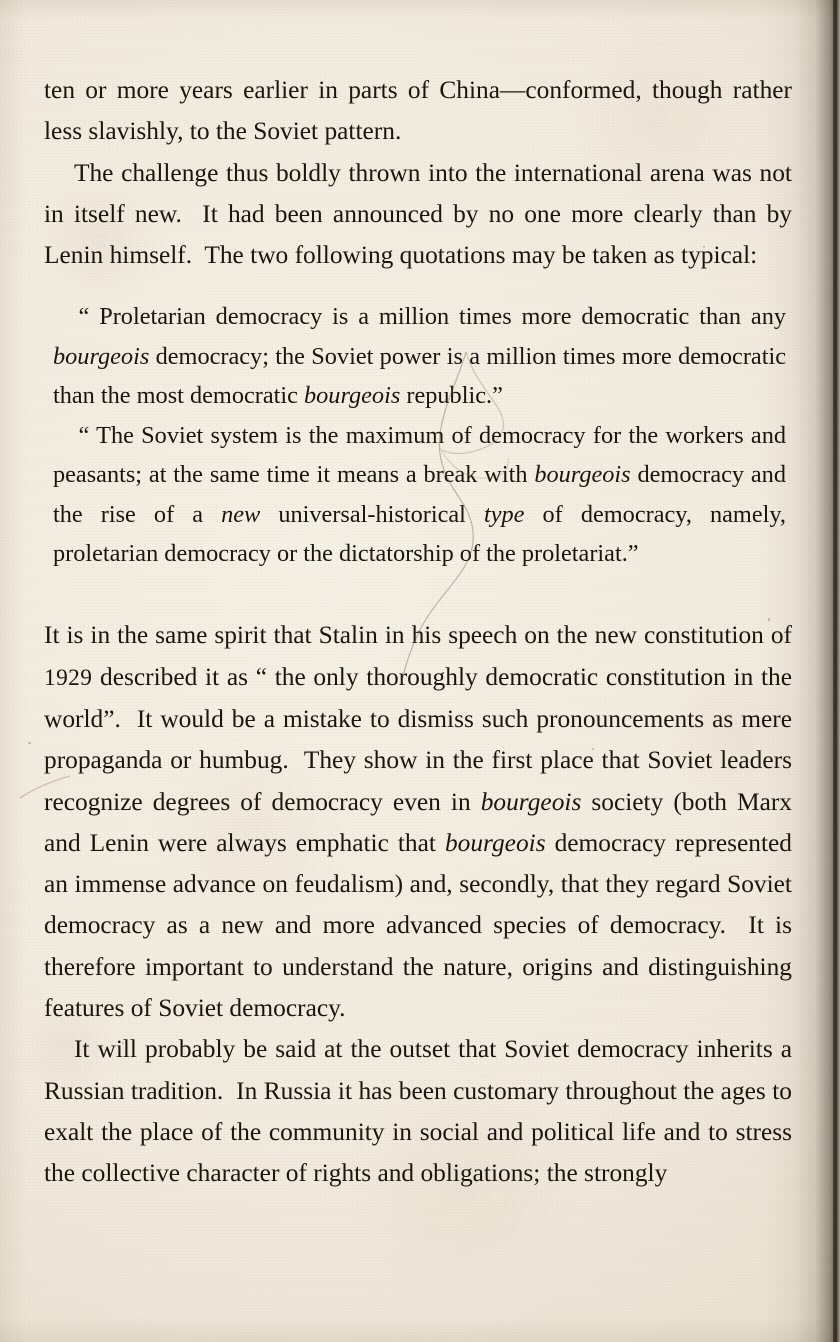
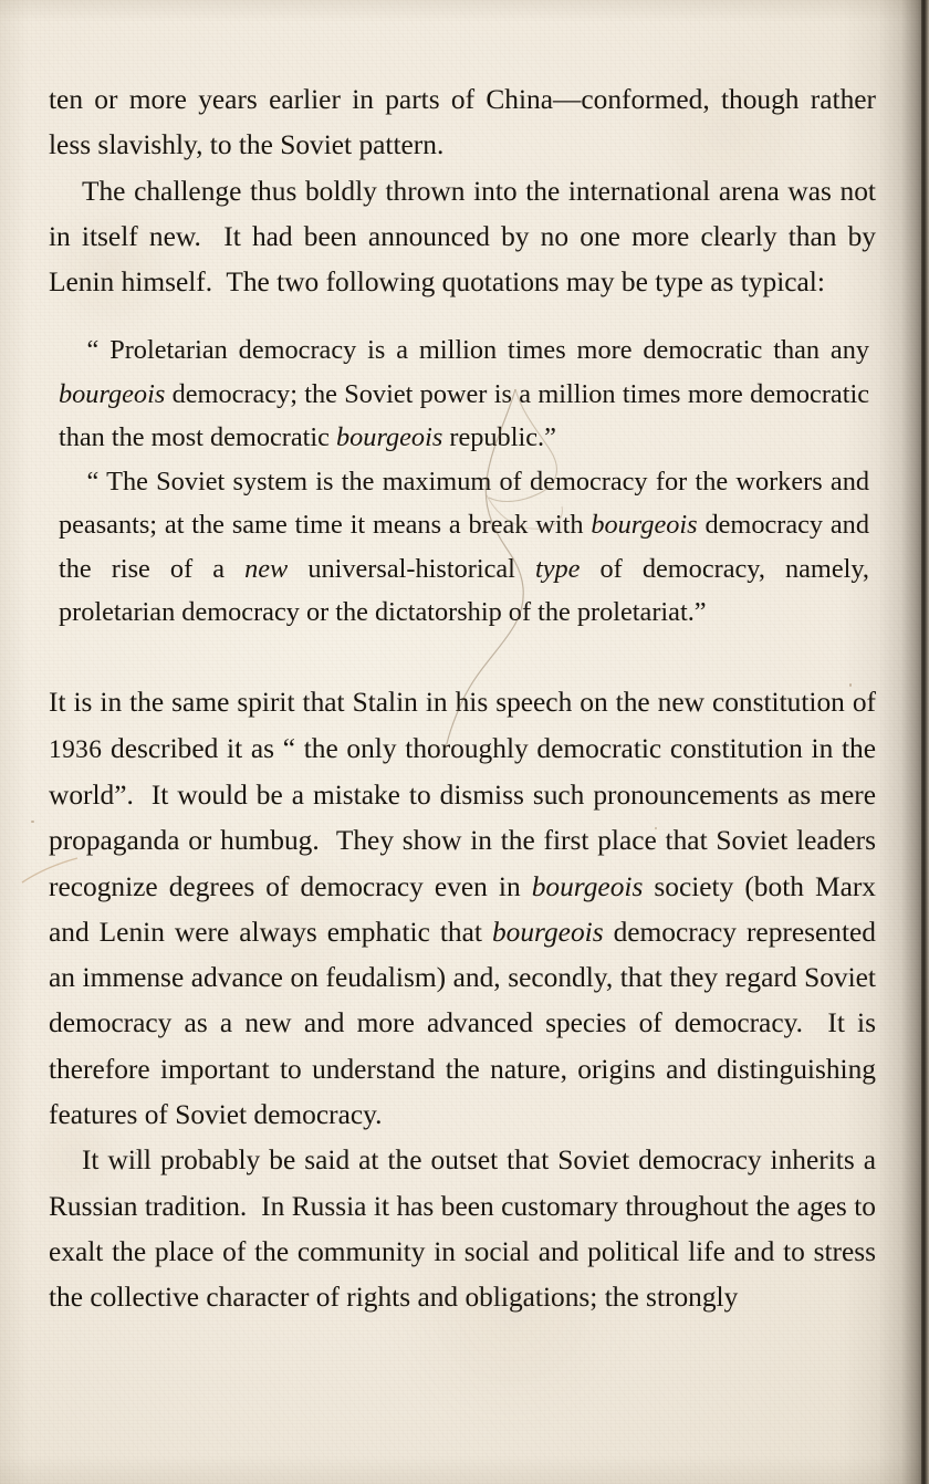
  ten or more years earlier in parts of China—conformed, though rat less slavishly, to the Soviet pattern.
- The challenge thus boldly thrown into the international arena was in itself new. It had been announced by no one more clearly than Lenin himself. The two following quotations may be taken as typical:
+ The challenge thus boldly thrown into the international arena was in itself new. It had been announced by no one more clearly than Lenin himself. The two following quotations may be type as typical:
  “ Proletarian democracy is a million times more democratic than a bourgeois democracy; the Soviet power is a million times more democra than the most democratic bourgeois republic.”
  “ The Soviet system is the maximum of democracy for the workers a peasants; at the same time it means a break with bourgeois democracy a the rise of a new universal-historical type of democracy, name proletarian democracy or the dictatorship of the proletariat.”
- It is in the same spirit that Stalin in his speech on the new constitution 1929 described it as “ the only thoroughly democratic constitution in world”. It would be a mistake to dismiss such pronouncements as m propaganda or humbug. They show in the first place that Soviet lead recognize degrees of democracy even in bourgeois society (both M and Lenin were always emphatic that bourgeois democracy represen an immense advance on feudalism) and, secondly, that they regard Sov democracy as a new and more advanced species of democracy. It therefore important to understand the nature, origins and distinguish features of Soviet democracy.
+ It is in the same spirit that Stalin in his speech on the new constitution 1936 described it as “ the only thoroughly democratic constitution in world”. It would be a mistake to dismiss such pronouncements as m propaganda or humbug. They show in the first place that Soviet lead recognize degrees of democracy even in bourgeois society (both M and Lenin were always emphatic that bourgeois democracy represen an immense advance on feudalism) and, secondly, that they regard Sov democracy as a new and more advanced species of democracy. It therefore important to understand the nature, origins and distinguish features of Soviet democracy.
  It will probably be said at the outset that Soviet democracy inherit Russian tradition. In Russia it has been customary throughout the ages exalt the place of the community in social and political life and to str the collective character of rights and obligations; the strongly
